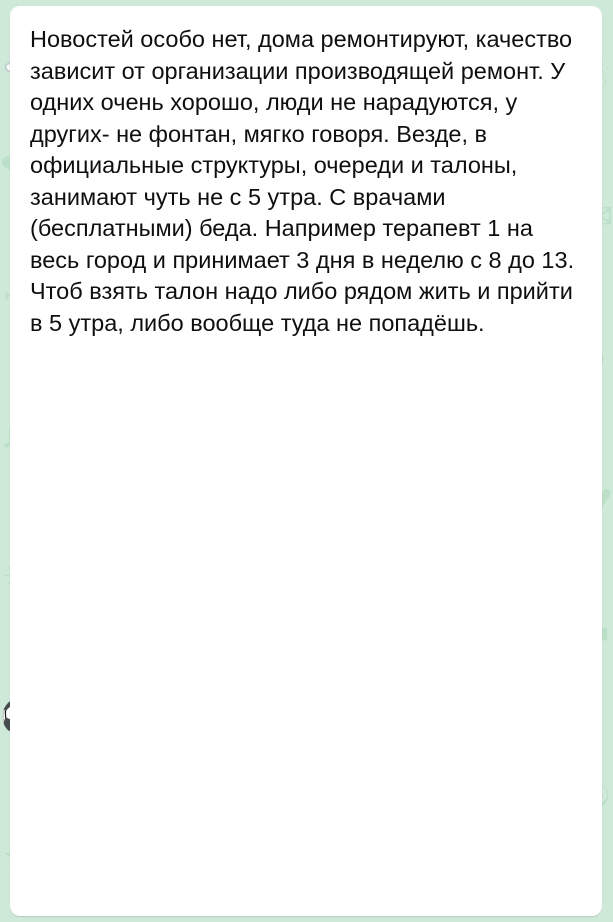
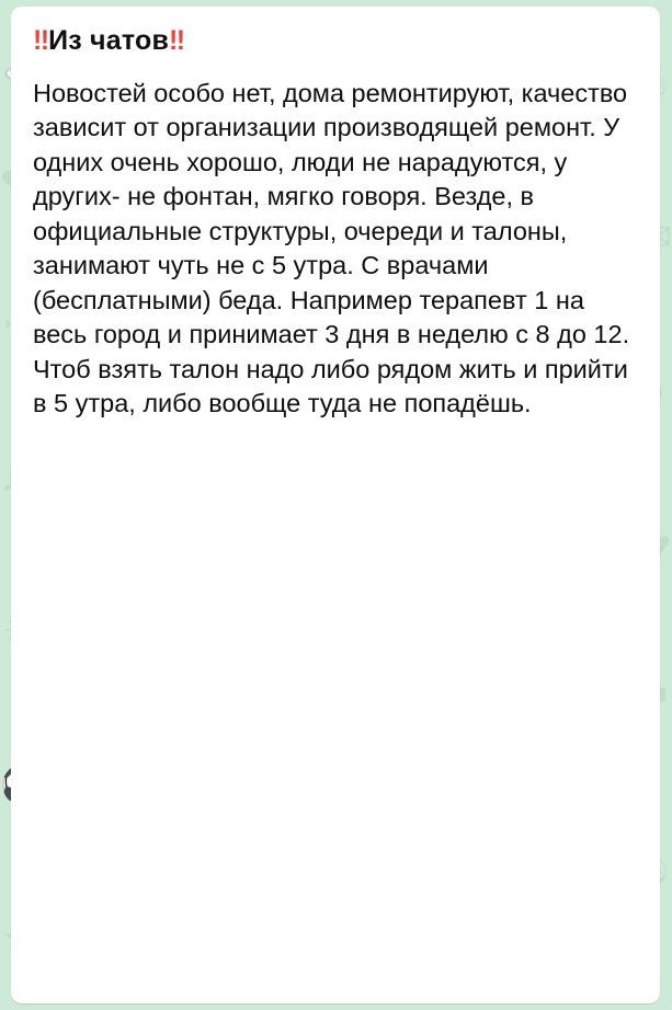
+ ‼Из чатов‼
- Новостей особо нет, дома ремонтируют, качество зависит от организации производящей ремонт. У одних очень хорошо, люди не нарадуются, у других- не фонтан, мягко говоря. Везде, в официальные структуры, очереди и талоны, занимают чуть не с 5 утра. С врачами (бесплатными) беда. Например терапевт 1 на весь город и принимает 3 дня в неделю с 8 до 13. Чтоб взять талон надо либо рядом жить и прийти в 5 утра, либо вообще туда не попадёшь.
+ Новостей особо нет, дома ремонтируют, качество зависит от организации производящей ремонт. У одних очень хорошо, люди не нарадуются, у других- не фонтан, мягко говоря. Везде, в официальные структуры, очереди и талоны, занимают чуть не с 5 утра. С врачами (бесплатными) беда. Например терапевт 1 на весь город и принимает 3 дня в неделю с 8 до 12. Чтоб взять талон надо либо рядом жить и прийти в 5 утра, либо вообще туда не попадёшь.
